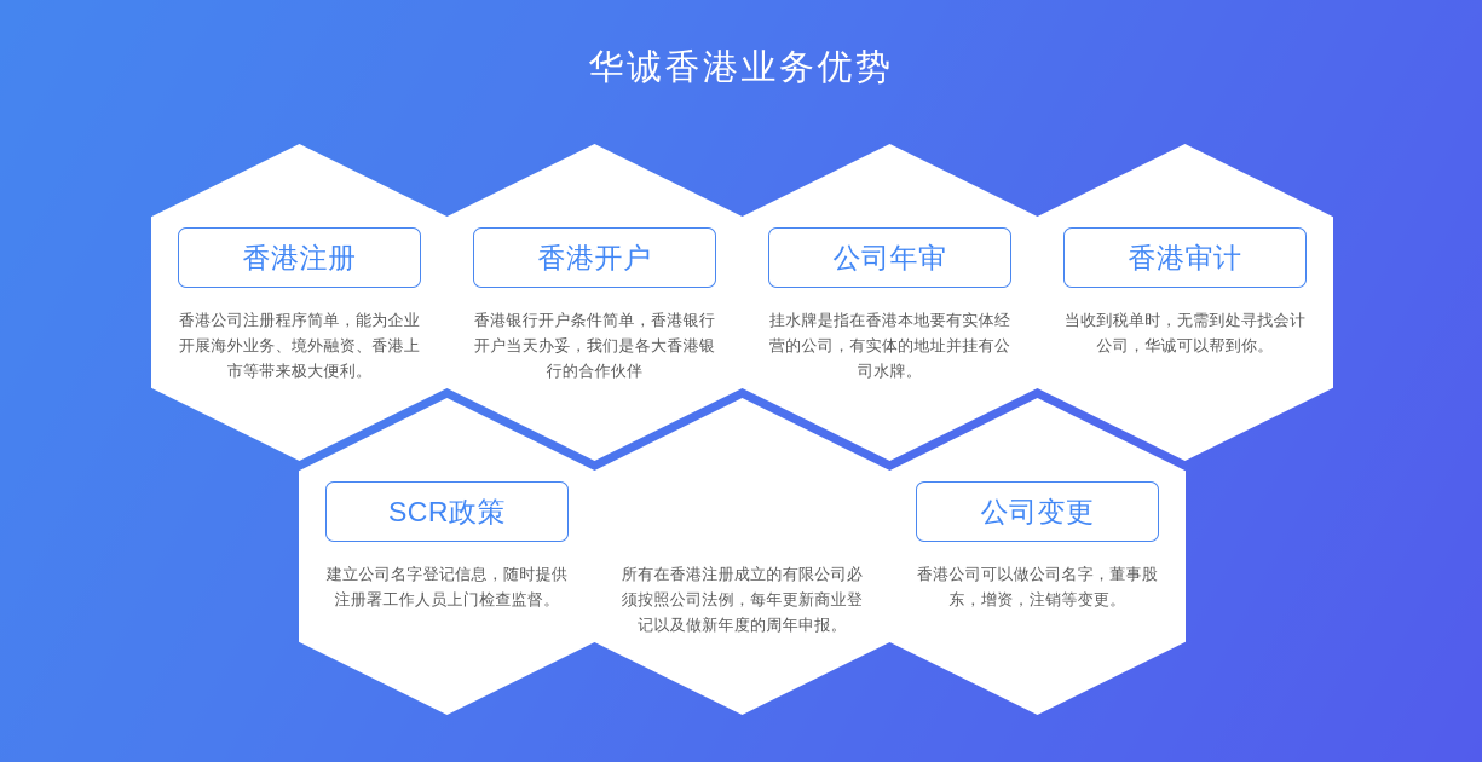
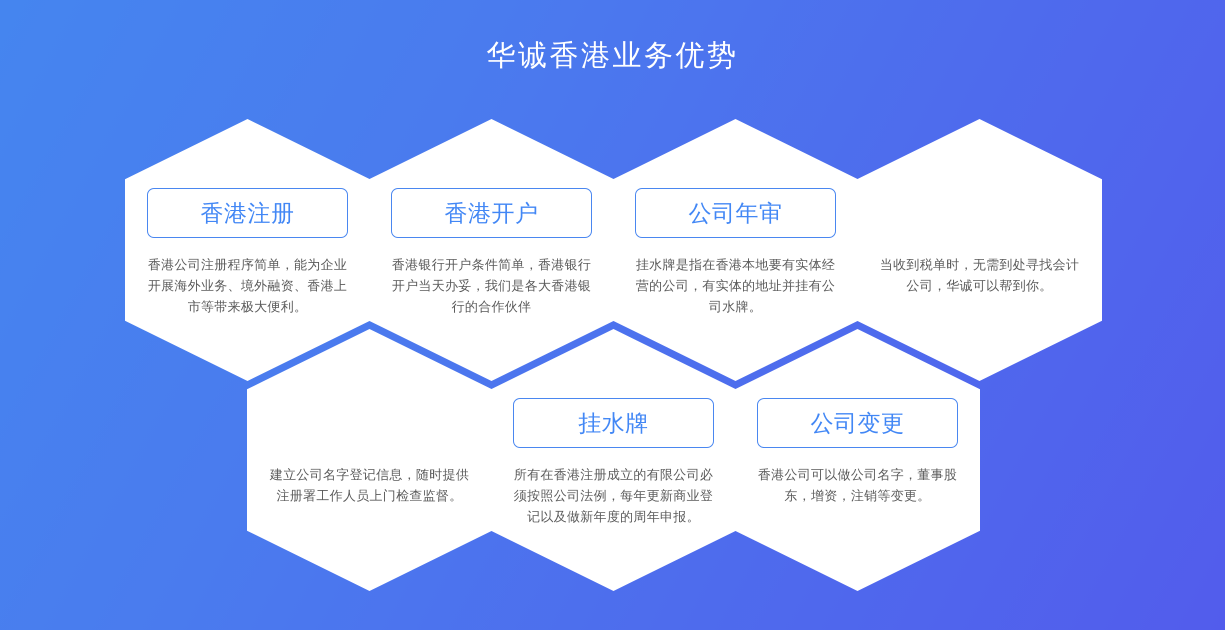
  华诚香港业务优势
  香港注册
  香港公司注册程序简单，能为企业开展海外业务、境外融资、香港上市等带来极大便利。
  香港开户
  香港银行开户条件简单，香港银行开户当天办妥，我们是各大香港银行的合作伙伴
  公司年审
  挂水牌是指在香港本地要有实体经营的公司，有实体的地址并挂有公司水牌。
- 香港审计
  当收到税单时，无需到处寻找会计公司，华诚可以帮到你。
- SCR政策
  建立公司名字登记信息，随时提供注册署工作人员上门检查监督。
+ 挂水牌
  所有在香港注册成立的有限公司必须按照公司法例，每年更新商业登记以及做新年度的周年申报。
  公司变更
  香港公司可以做公司名字，董事股东，增资，注销等变更。
